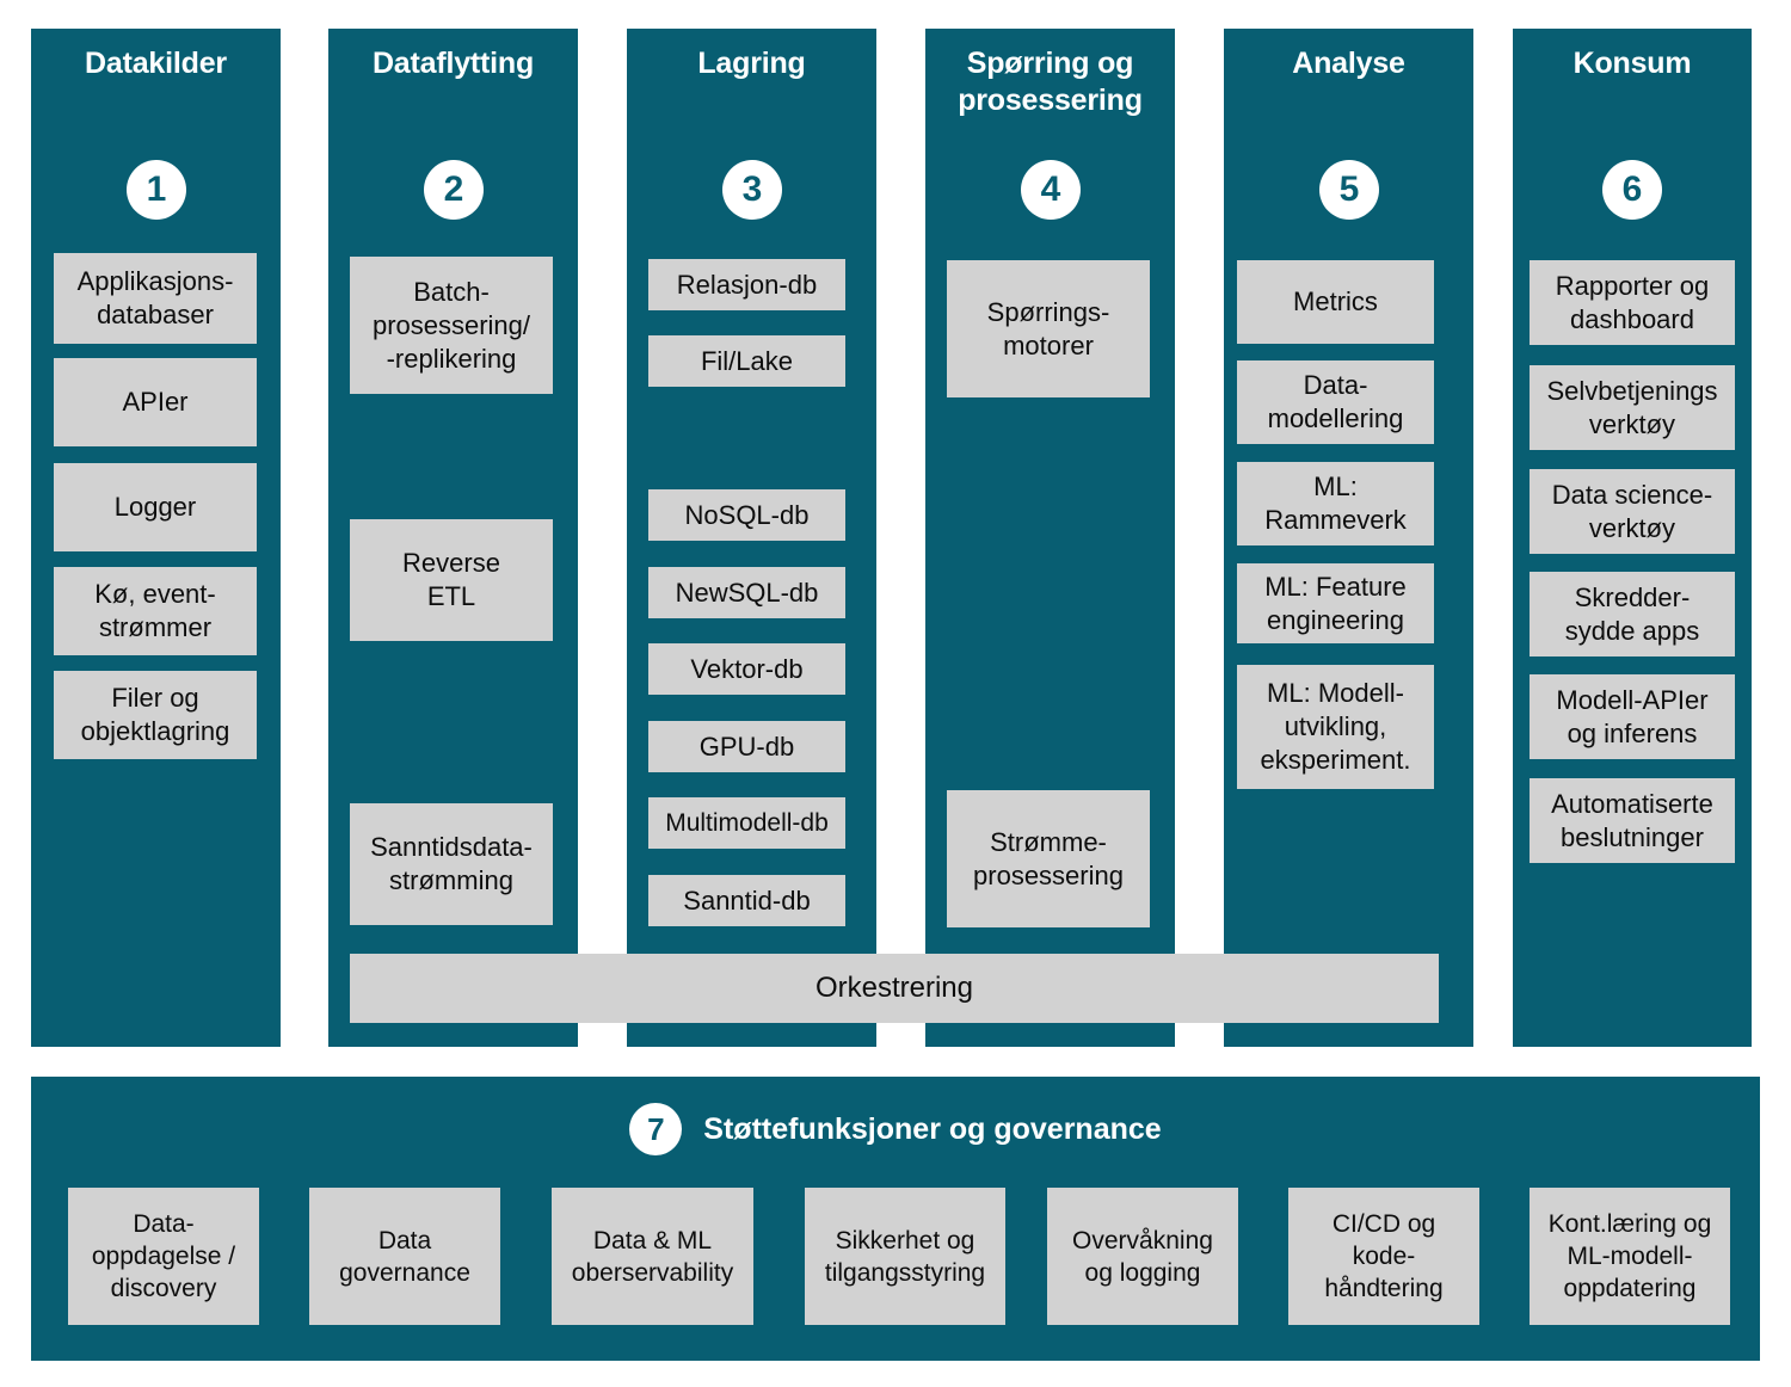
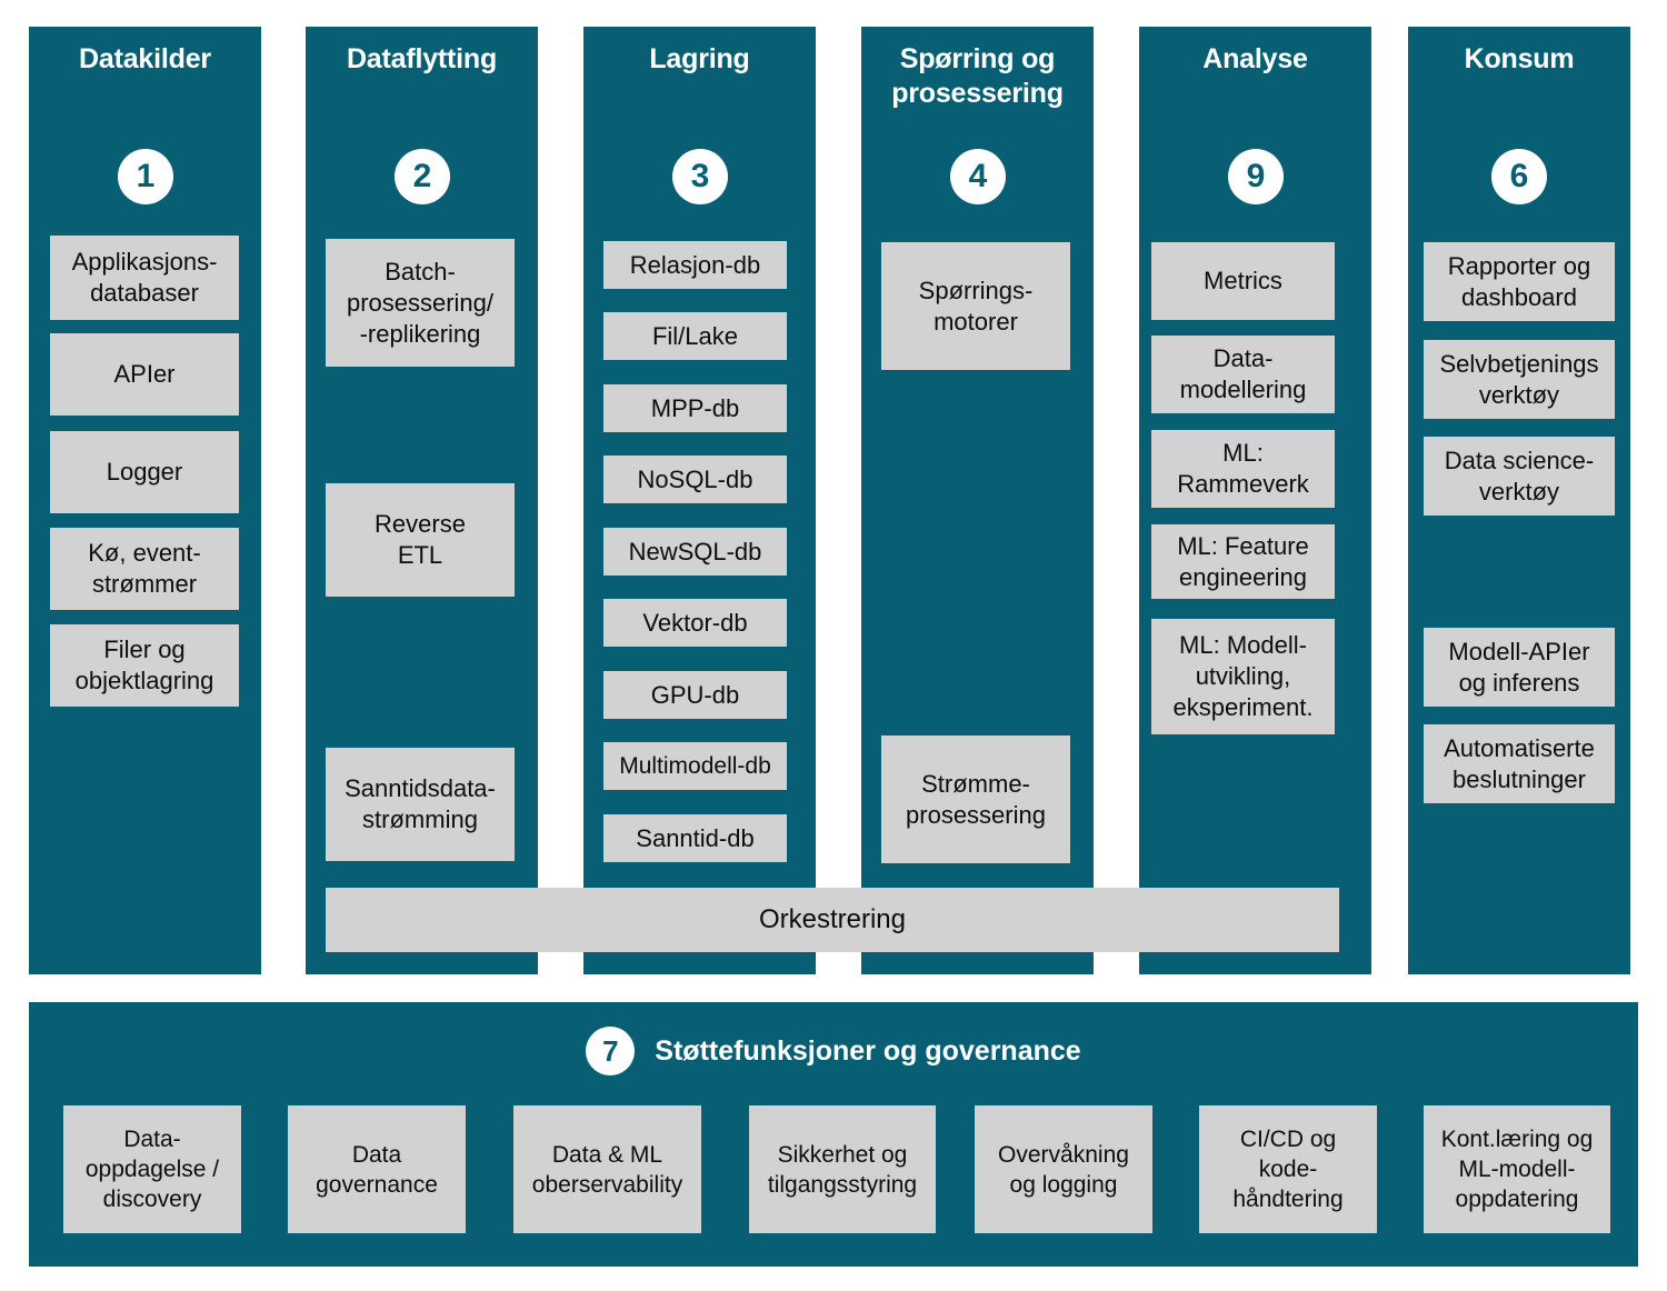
  Datakilder
  1
  Applikasjons-
  databaser
  APIer
  Logger
  Kø, event-
  strømmer
  Filer og
  objektlagring
  Dataflytting
  2
  Batch-
  prosessering/
  -replikering
  Reverse
  ETL
  Sanntidsdata-
  strømming
  Lagring
  3
  Relasjon-db
  Fil/Lake
+ MPP-db
  NoSQL-db
  NewSQL-db
  Vektor-db
  GPU-db
  Multimodell-db
  Sanntid-db
  Spørring og
  prosessering
  4
  Spørrings-
  motorer
  Strømme-
  prosessering
  Analyse
- 5
+ 9
  Metrics
  Data-
  modellering
  ML:
  Rammeverk
  ML: Feature
  engineering
  ML: Modell-
  utvikling,
  eksperiment.
  Konsum
  6
  Rapporter og
  dashboard
  Selvbetjenings
  verktøy
  Data science-
  verktøy
- Skredder-
- sydde apps
  Modell-APIer
  og inferens
  Automatiserte
  beslutninger
  Orkestrering
  7
  Støttefunksjoner og governance
  Data-
  oppdagelse /
  discovery
  Data
  governance
  Data & ML
  oberservability
  Sikkerhet og
  tilgangsstyring
  Overvåkning
  og logging
  CI/CD og
  kode-
  håndtering
  Kont.læring og
  ML-modell-
  oppdatering
